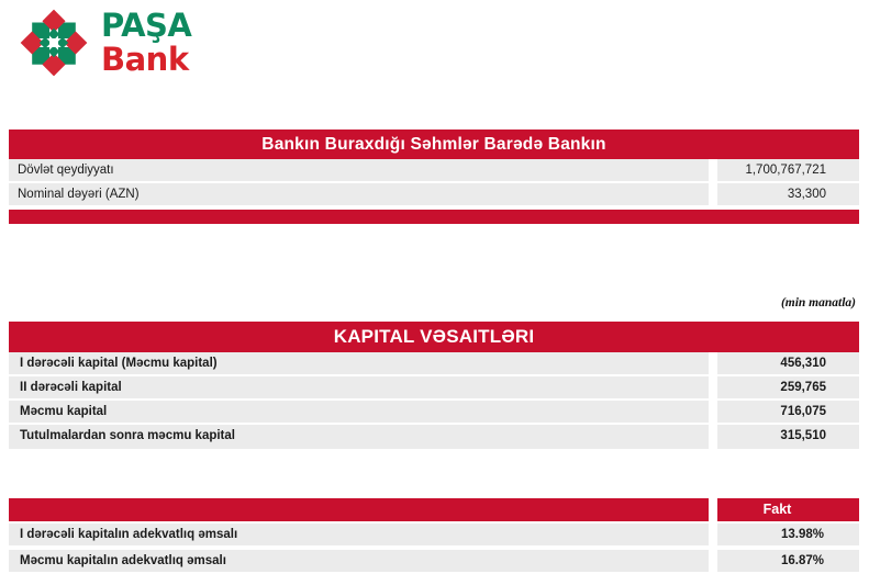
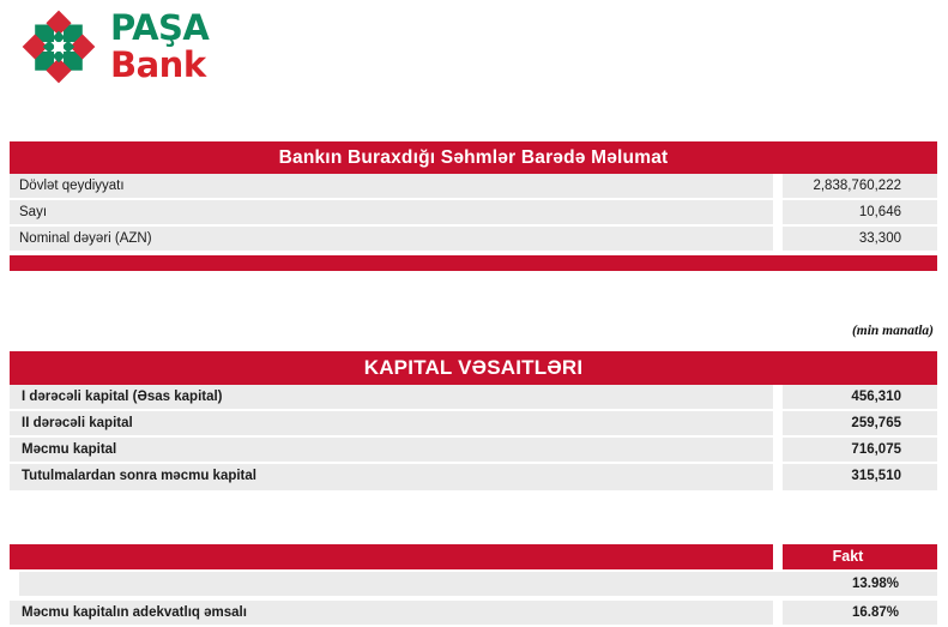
  PAŞA
  Bank
- Bankın Buraxdığı Səhmlər Barədə Bankın
+ Bankın Buraxdığı Səhmlər Barədə Məlumat
  Dövlət qeydiyyatı
- 1,700,767,721
+ 2,838,760,222
+ Sayı
+ 10,646
  Nominal dəyəri (AZN)
  33,300
  (min manatla)
  KAPITAL VƏSAITLƏRI
- I dərəcəli kapital (Məcmu kapital)
+ I dərəcəli kapital (Əsas kapital)
  456,310
  II dərəcəli kapital
  259,765
  Məcmu kapital
  716,075
  Tutulmalardan sonra məcmu kapital
  315,510
  Fakt
- I dərəcəli kapitalın adekvatlıq əmsalı
  13.98%
  Məcmu kapitalın adekvatlıq əmsalı
  16.87%
